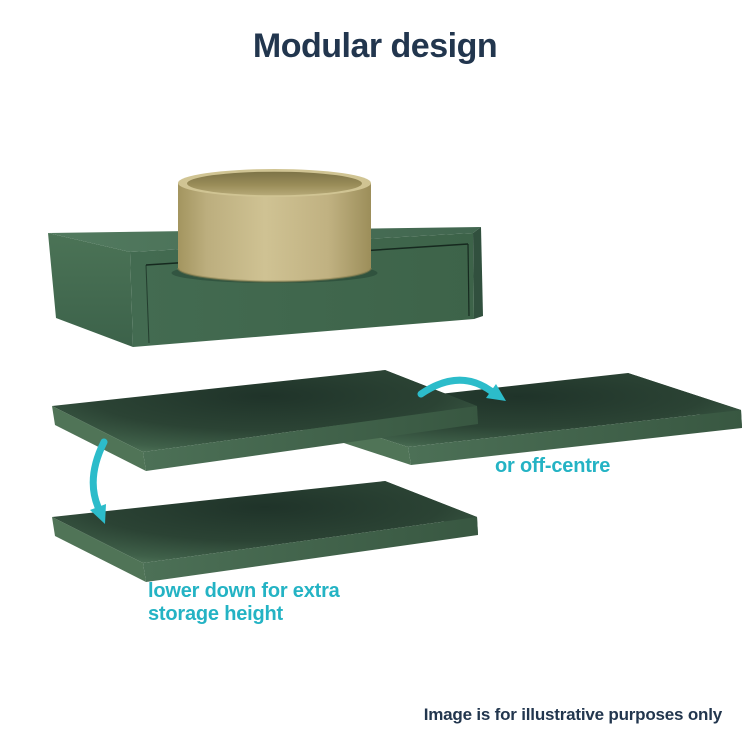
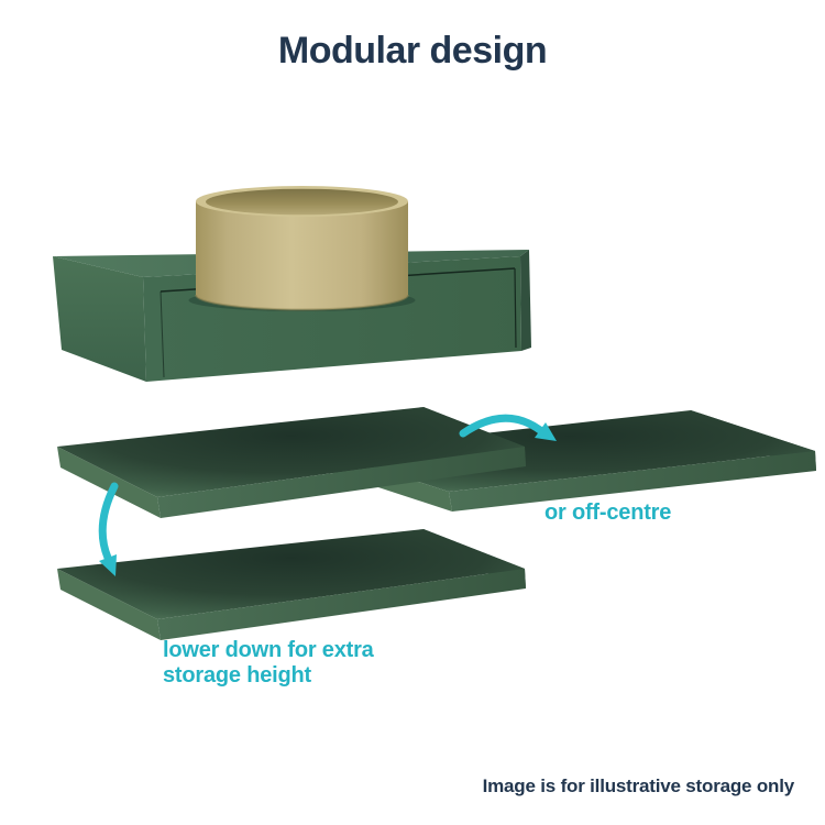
  Modular design
  or off-centre
  lower down for extra
  storage height
- Image is for illustrative purposes only
+ Image is for illustrative storage only
